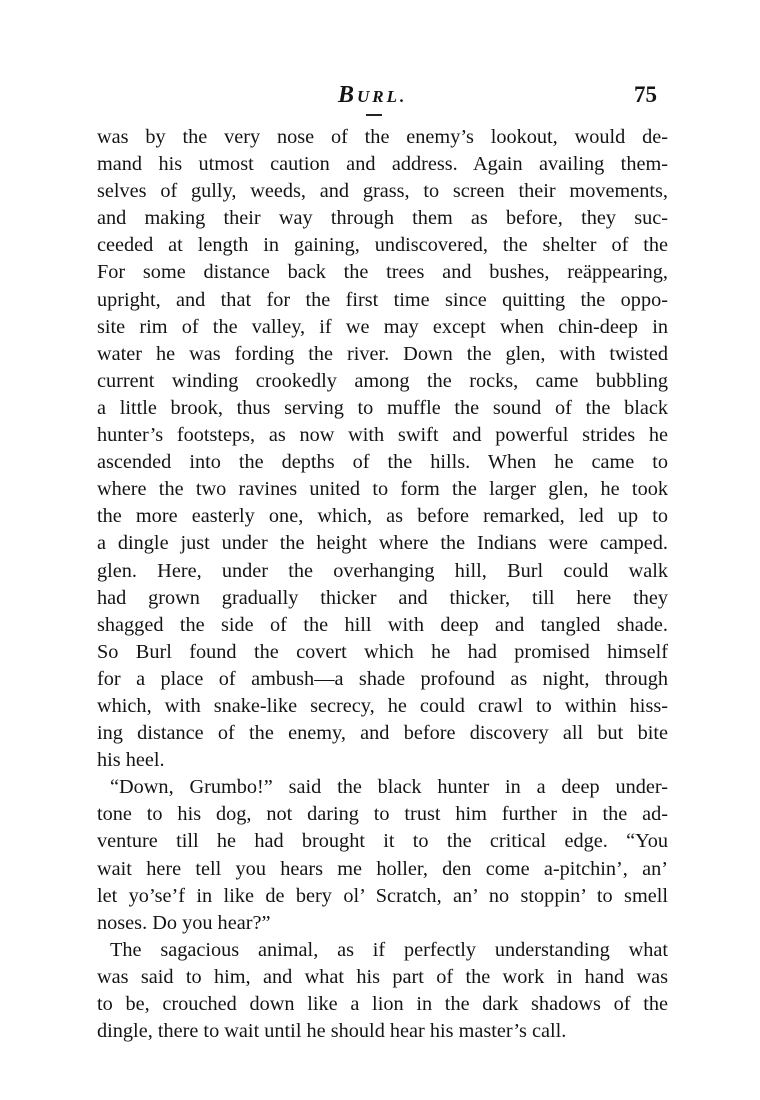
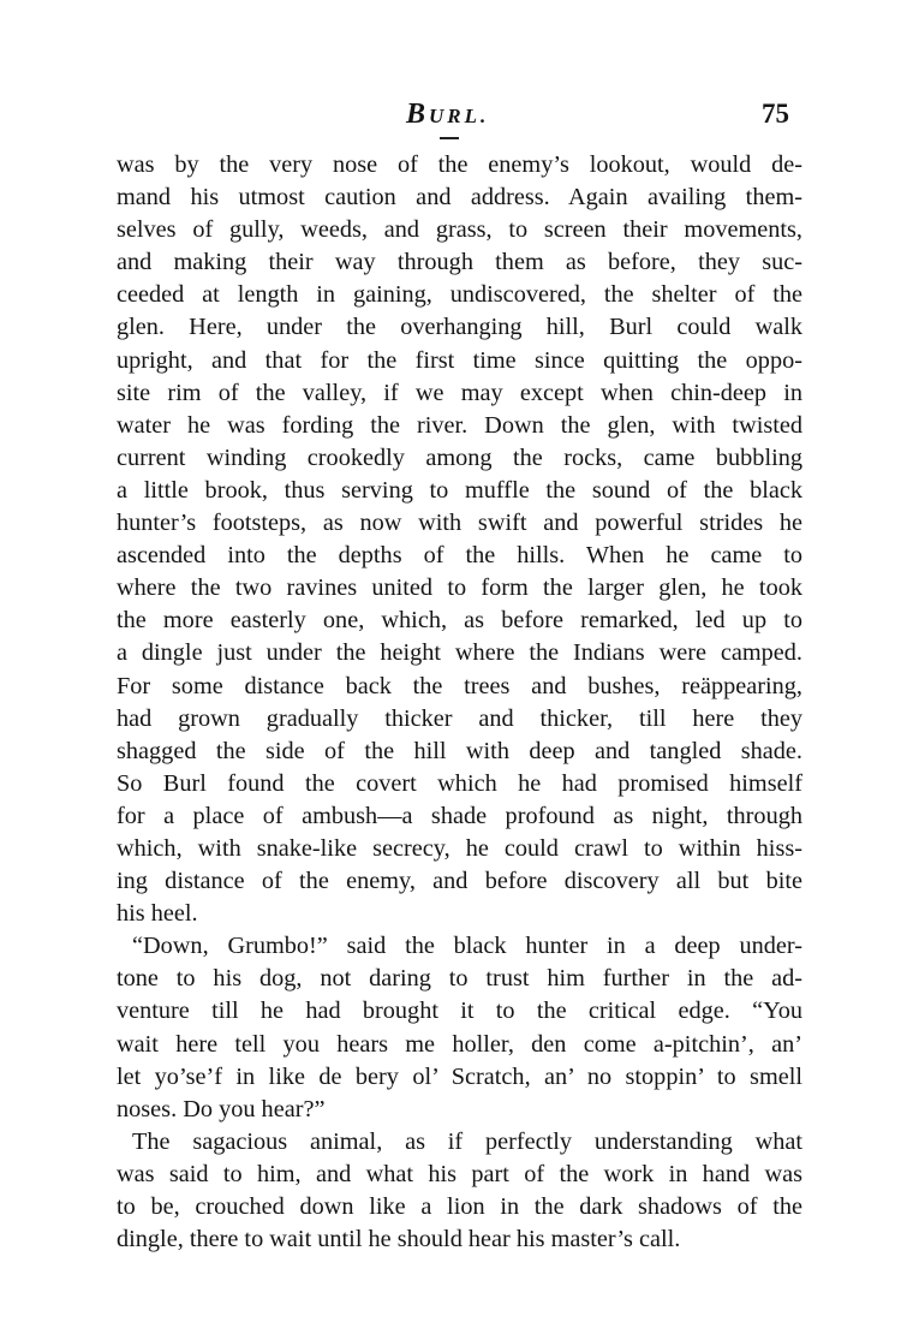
  BURL.
  75
  was by the very nose of the enemy’s lookout, would de-
  mand his utmost caution and address. Again availing them-
  selves of gully, weeds, and grass, to screen their movements,
  and making their way through them as before, they suc-
  ceeded at length in gaining, undiscovered, the shelter of the
- For some distance back the trees and bushes, reäppearing,
+ glen. Here, under the overhanging hill, Burl could walk
  upright, and that for the first time since quitting the oppo-
  site rim of the valley, if we may except when chin-deep in
  water he was fording the river. Down the glen, with twisted
  current winding crookedly among the rocks, came bubbling
  a little brook, thus serving to muffle the sound of the black
  hunter’s footsteps, as now with swift and powerful strides he
  ascended into the depths of the hills. When he came to
  where the two ravines united to form the larger glen, he took
  the more easterly one, which, as before remarked, led up to
  a dingle just under the height where the Indians were camped.
- glen. Here, under the overhanging hill, Burl could walk
+ For some distance back the trees and bushes, reäppearing,
  had grown gradually thicker and thicker, till here they
  shagged the side of the hill with deep and tangled shade.
  So Burl found the covert which he had promised himself
  for a place of ambush—a shade profound as night, through
  which, with snake-like secrecy, he could crawl to within hiss-
  ing distance of the enemy, and before discovery all but bite
  his heel.
  “Down, Grumbo!” said the black hunter in a deep under-
  tone to his dog, not daring to trust him further in the ad-
  venture till he had brought it to the critical edge. “You
  wait here tell you hears me holler, den come a-pitchin’, an’
  let yo’se’f in like de bery ol’ Scratch, an’ no stoppin’ to smell
  noses. Do you hear?”
  The sagacious animal, as if perfectly understanding what
  was said to him, and what his part of the work in hand was
  to be, crouched down like a lion in the dark shadows of the
  dingle, there to wait until he should hear his master’s call.
